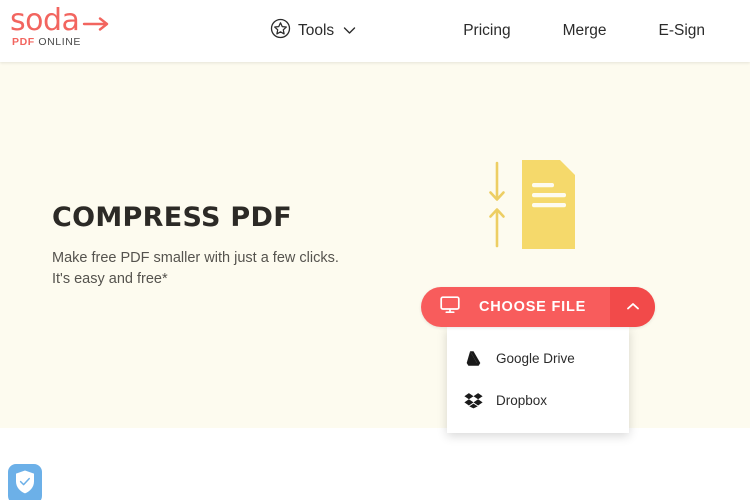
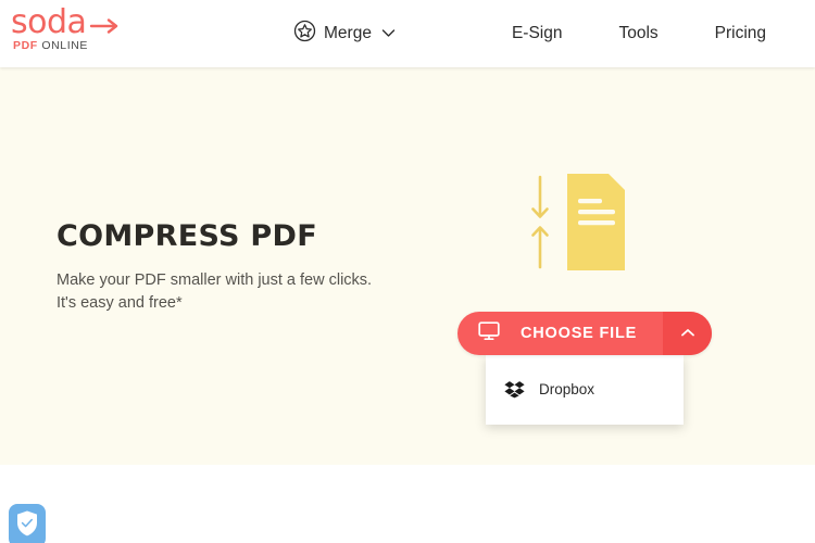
  soda
  PDF ONLINE
- Tools
+ Merge
- Pricing
+ E-Sign
- Merge
+ Tools
- E-Sign
+ Pricing
  COMPRESS PDF
- Make free PDF smaller with just a few clicks.
+ Make your PDF smaller with just a few clicks.
  It's easy and free*
- Google Drive
  Dropbox
  CHOOSE FILE
